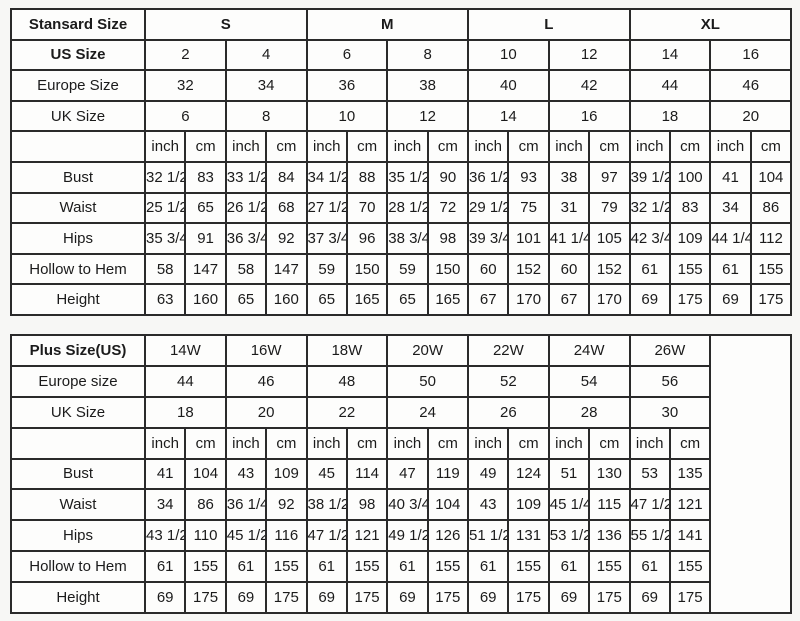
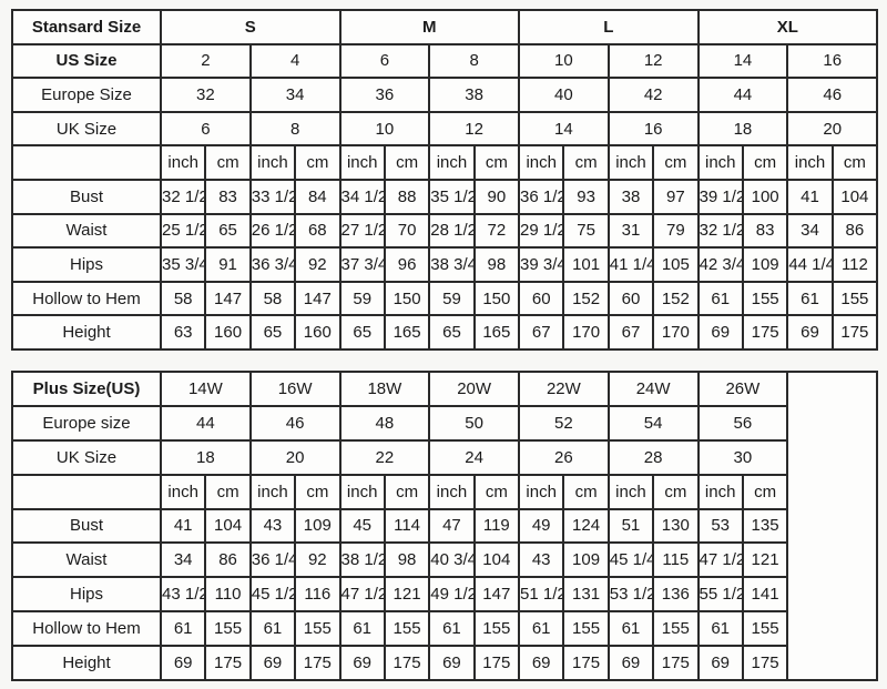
  Stansard Size	S	M	L	XL
  US Size	2	4	6	8	10	12	14	16
  Europe Size	32	34	36	38	40	42	44	46
  UK Size	6	8	10	12	14	16	18	20
  	inch	cm	inch	cm	inch	cm	inch	cm	inch	cm	inch	cm	inch	cm	inch	cm
  Bust	32 1/2	83	33 1/2	84	34 1/2	88	35 1/2	90	36 1/2	93	38	97	39 1/2	100	41	104
  Waist	25 1/2	65	26 1/2	68	27 1/2	70	28 1/2	72	29 1/2	75	31	79	32 1/2	83	34	86
  Hips	35 3/4	91	36 3/4	92	37 3/4	96	38 3/4	98	39 3/4	101	41 1/4	105	42 3/4	109	44 1/4	112
  Hollow to Hem	58	147	58	147	59	150	59	150	60	152	60	152	61	155	61	155
  Height	63	160	65	160	65	165	65	165	67	170	67	170	69	175	69	175
  Plus Size(US)	14W	16W	18W	20W	22W	24W	26W
  Europe size	44	46	48	50	52	54	56
  UK Size	18	20	22	24	26	28	30
  	inch	cm	inch	cm	inch	cm	inch	cm	inch	cm	inch	cm	inch	cm
  Bust	41	104	43	109	45	114	47	119	49	124	51	130	53	135
  Waist	34	86	36 1/4	92	38 1/2	98	40 3/4	104	43	109	45 1/4	115	47 1/2	121
- Hips	43 1/2	110	45 1/2	116	47 1/2	121	49 1/2	126	51 1/2	131	53 1/2	136	55 1/2	141
+ Hips	43 1/2	110	45 1/2	116	47 1/2	121	49 1/2	147	51 1/2	131	53 1/2	136	55 1/2	141
  Hollow to Hem	61	155	61	155	61	155	61	155	61	155	61	155	61	155
  Height	69	175	69	175	69	175	69	175	69	175	69	175	69	175
